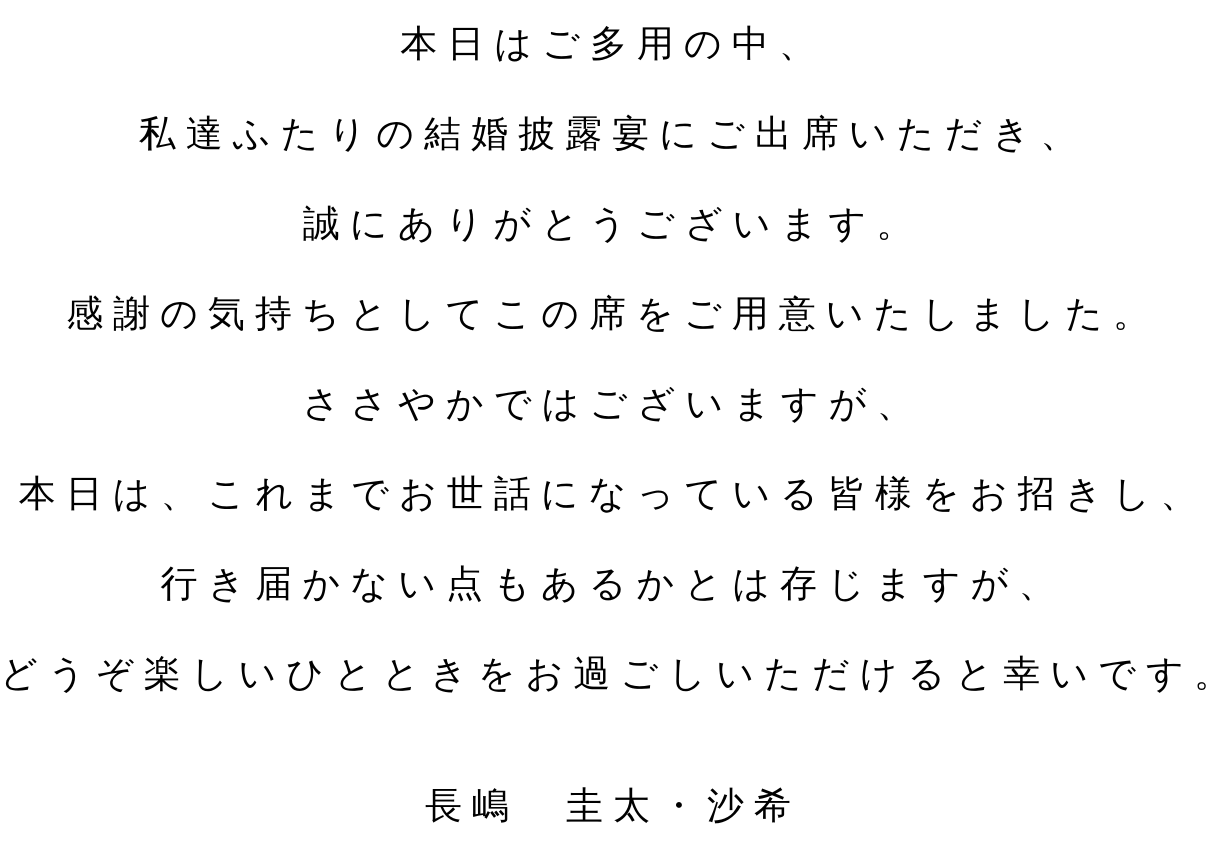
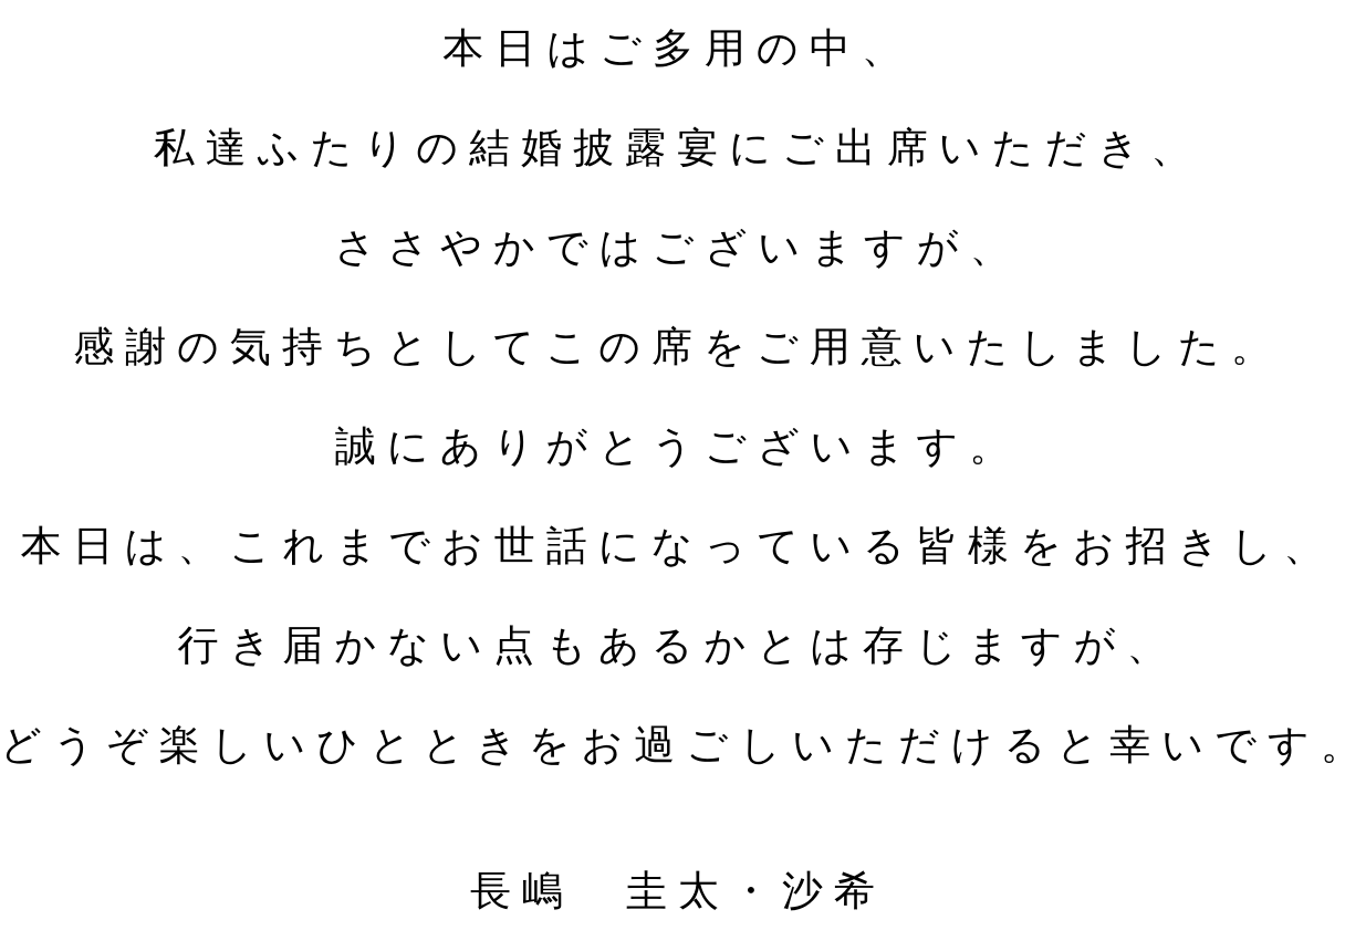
  本日はご多用の中、
  私達ふたりの結婚披露宴にご出席いただき、
- 誠にありがとうございます。
+ ささやかではございますが、
  感謝の気持ちとしてこの席をご用意いたしました。
- ささやかではございますが、
+ 誠にありがとうございます。
  本日は、これまでお世話になっている皆様をお招きし、
  行き届かない点もあるかとは存じますが、
  どうぞ楽しいひとときをお過ごしいただけると幸いです
  長嶋 圭太・沙希
